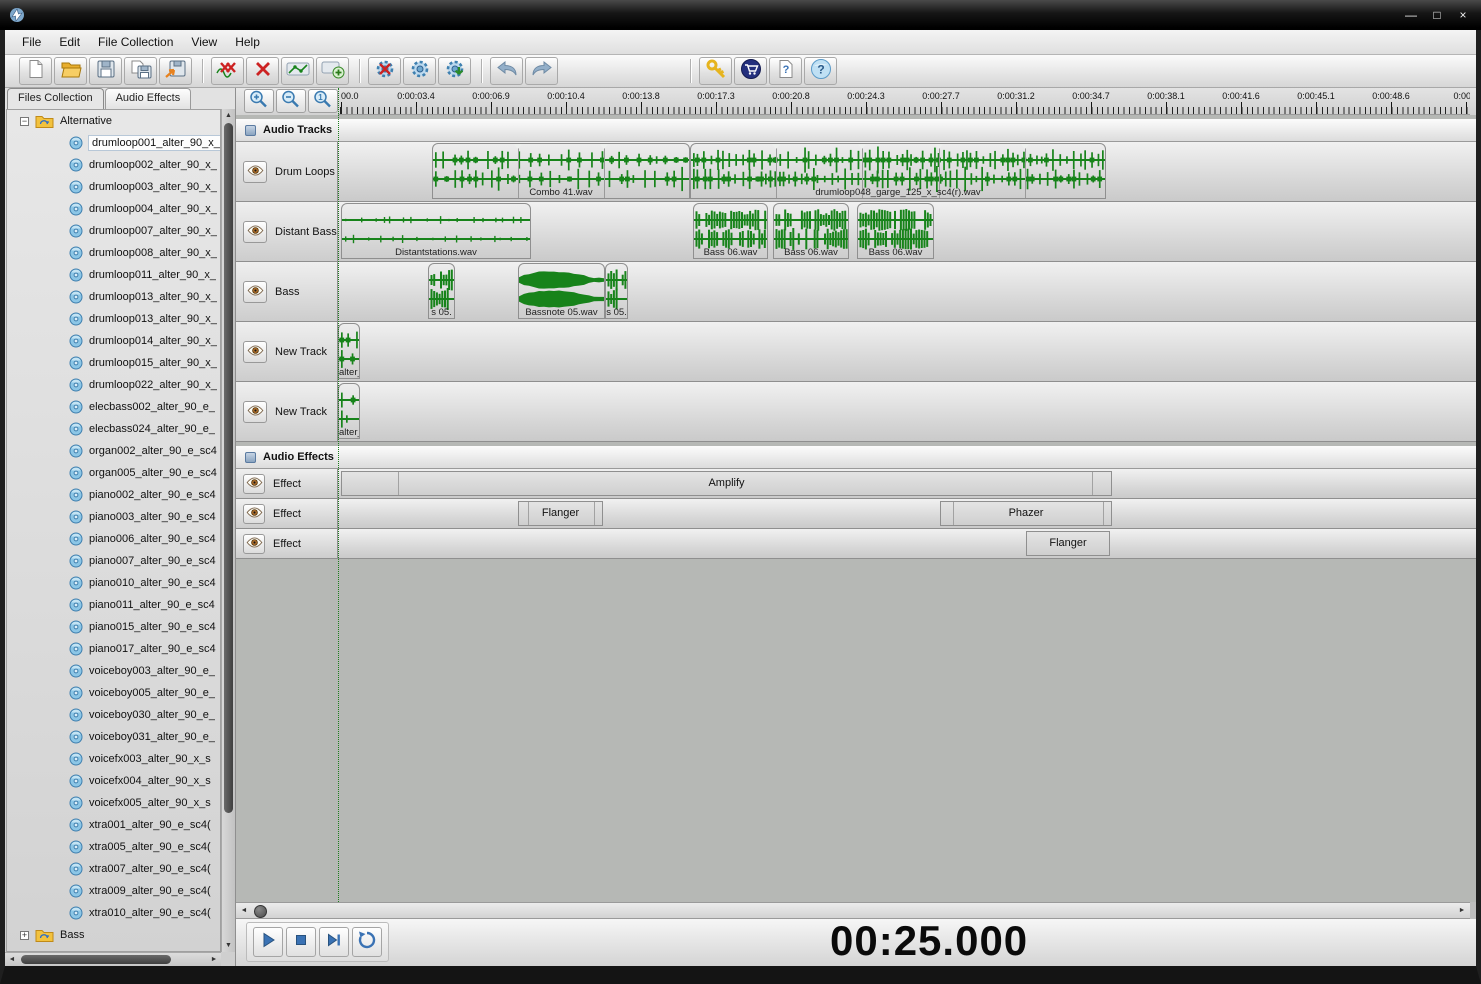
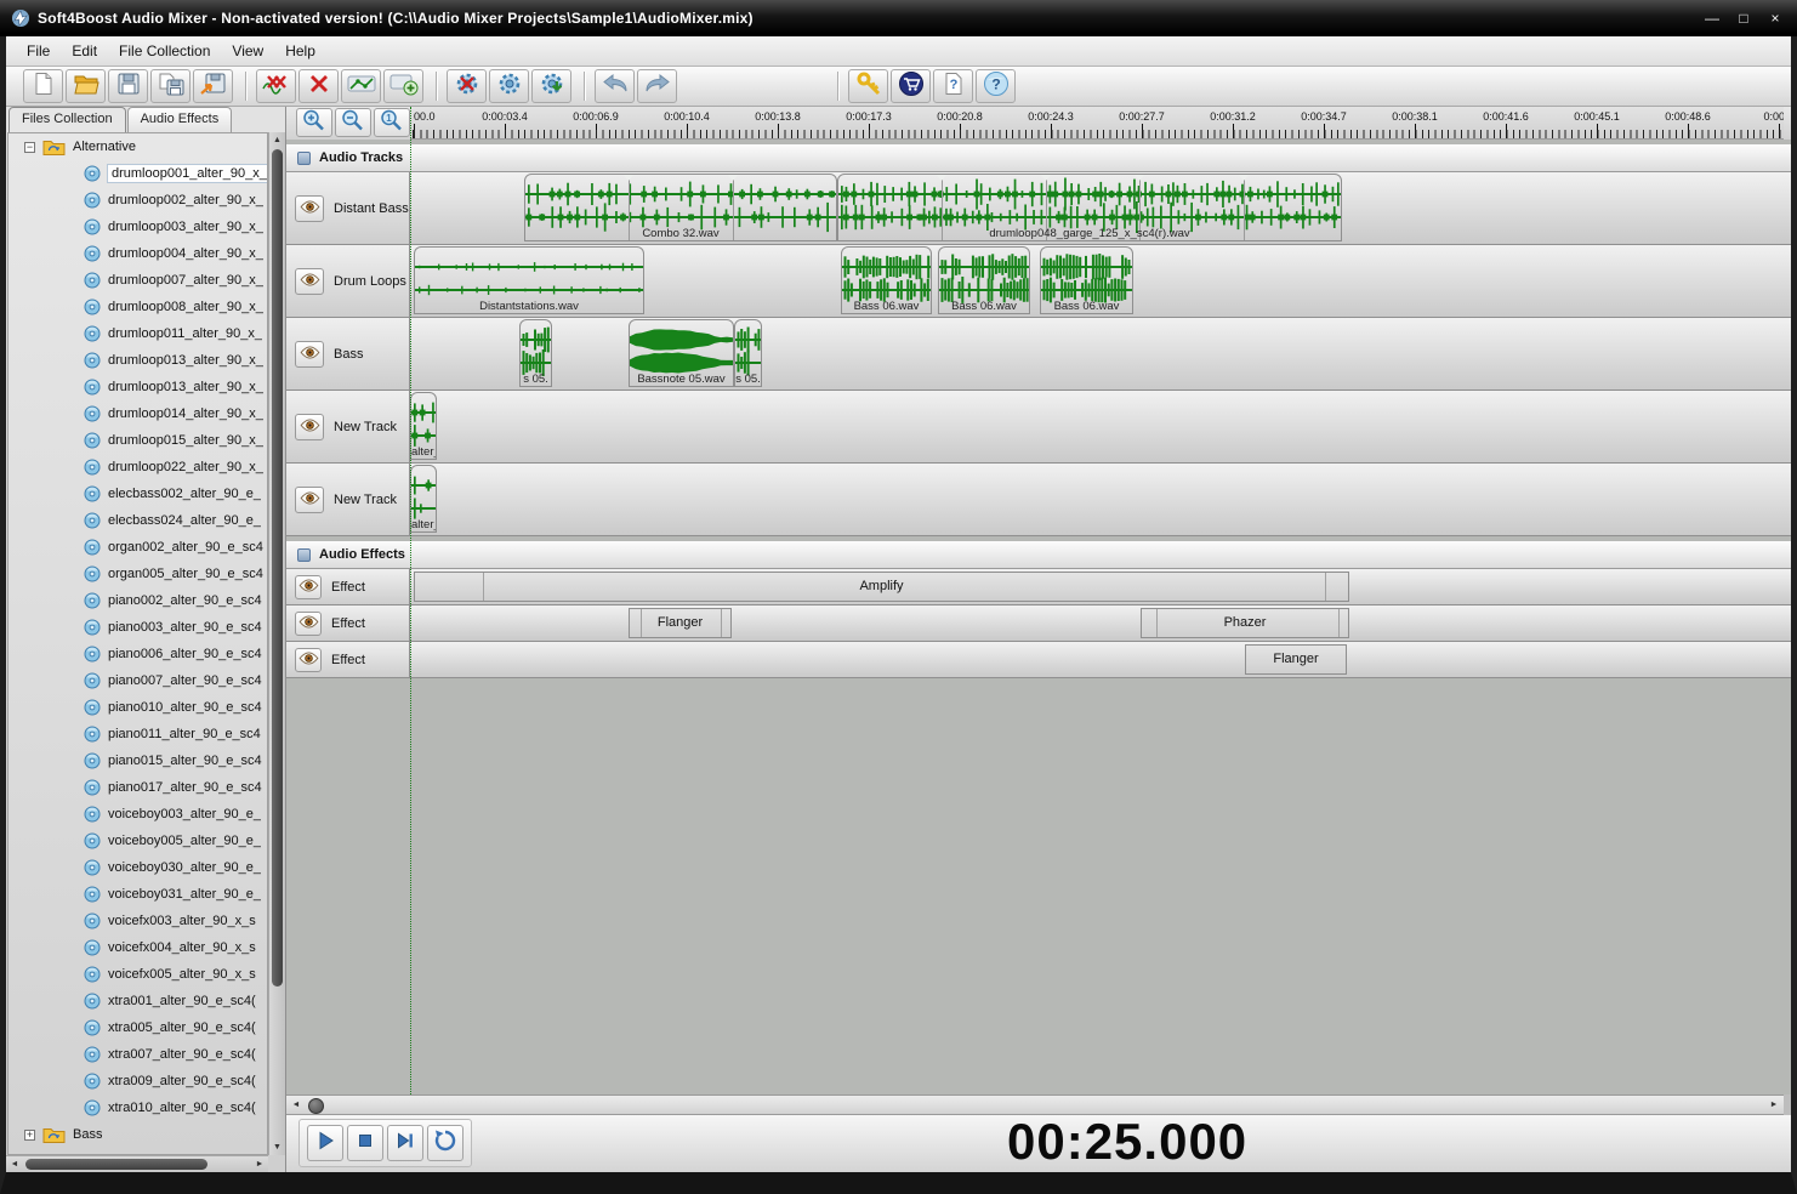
+ Soft4Boost Audio Mixer - Non-activated version! (C:\\Audio Mixer Projects\Sample1\AudioMixer.mix)
  —
  □
  ×
  File
  Edit
  File Collection
  View
  Help
  ?
  ?
  Files Collection
  Audio Effects
  −
  Alternative
  drumloop001_alter_90_x_
  drumloop002_alter_90_x_
  drumloop003_alter_90_x_
  drumloop004_alter_90_x_
  drumloop007_alter_90_x_
  drumloop008_alter_90_x_
  drumloop011_alter_90_x_
  drumloop013_alter_90_x_
  drumloop013_alter_90_x_
  drumloop014_alter_90_x_
  drumloop015_alter_90_x_
  drumloop022_alter_90_x_
  elecbass002_alter_90_e_
  elecbass024_alter_90_e_
  organ002_alter_90_e_sc4
  organ005_alter_90_e_sc4
  piano002_alter_90_e_sc4
  piano003_alter_90_e_sc4
  piano006_alter_90_e_sc4
  piano007_alter_90_e_sc4
  piano010_alter_90_e_sc4
  piano011_alter_90_e_sc4
  piano015_alter_90_e_sc4
  piano017_alter_90_e_sc4
  voiceboy003_alter_90_e_
  voiceboy005_alter_90_e_
  voiceboy030_alter_90_e_
  voiceboy031_alter_90_e_
  voicefx003_alter_90_x_s
  voicefx004_alter_90_x_s
  voicefx005_alter_90_x_s
  xtra001_alter_90_e_sc4(
  xtra005_alter_90_e_sc4(
  xtra007_alter_90_e_sc4(
  xtra009_alter_90_e_sc4(
  xtra010_alter_90_e_sc4(
  +
  Bass
  1
  00.0
  0:00:03.4
  0:00:06.9
  0:00:10.4
  0:00:13.8
  0:00:17.3
  0:00:20.8
  0:00:24.3
  0:00:27.7
  0:00:31.2
  0:00:34.7
  0:00:38.1
  0:00:41.6
  0:00:45.1
  0:00:48.6
  Audio Tracks
- Drum Loops
+ Distant Bass
- Combo 41.wav
+ Combo 32.wav
  drumloop048_garge_125_x_sc4(r).wav
- Distant Bass
+ Drum Loops
  Distantstations.wav
  Bass 06.wav
  Bass 06.wav
  Bass 06.wav
  Bass
  s 05.
  Bassnote 05.wav
  s 05.
  New Track
  alter
  New Track
  alter
  Audio Effects
  Effect
  Amplify
  Effect
  Flanger
  Phazer
  Effect
  Flanger
  00:25.000
